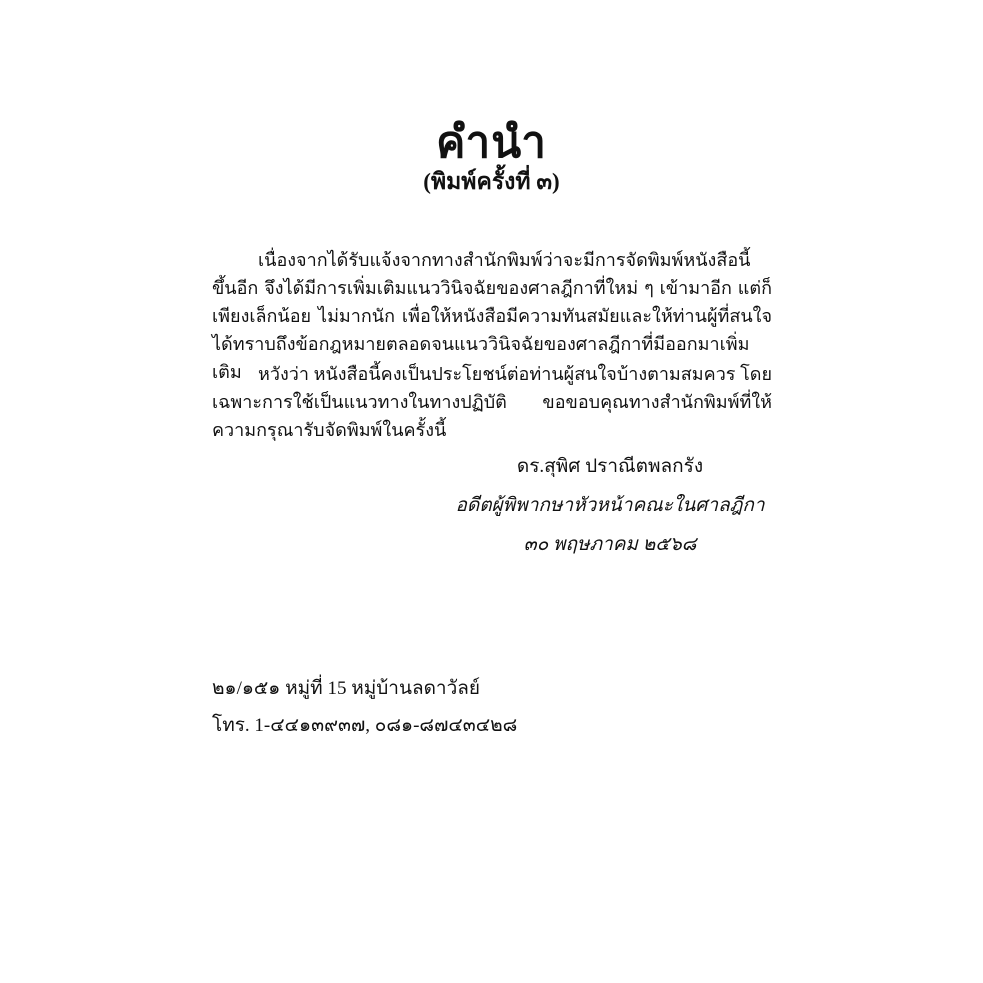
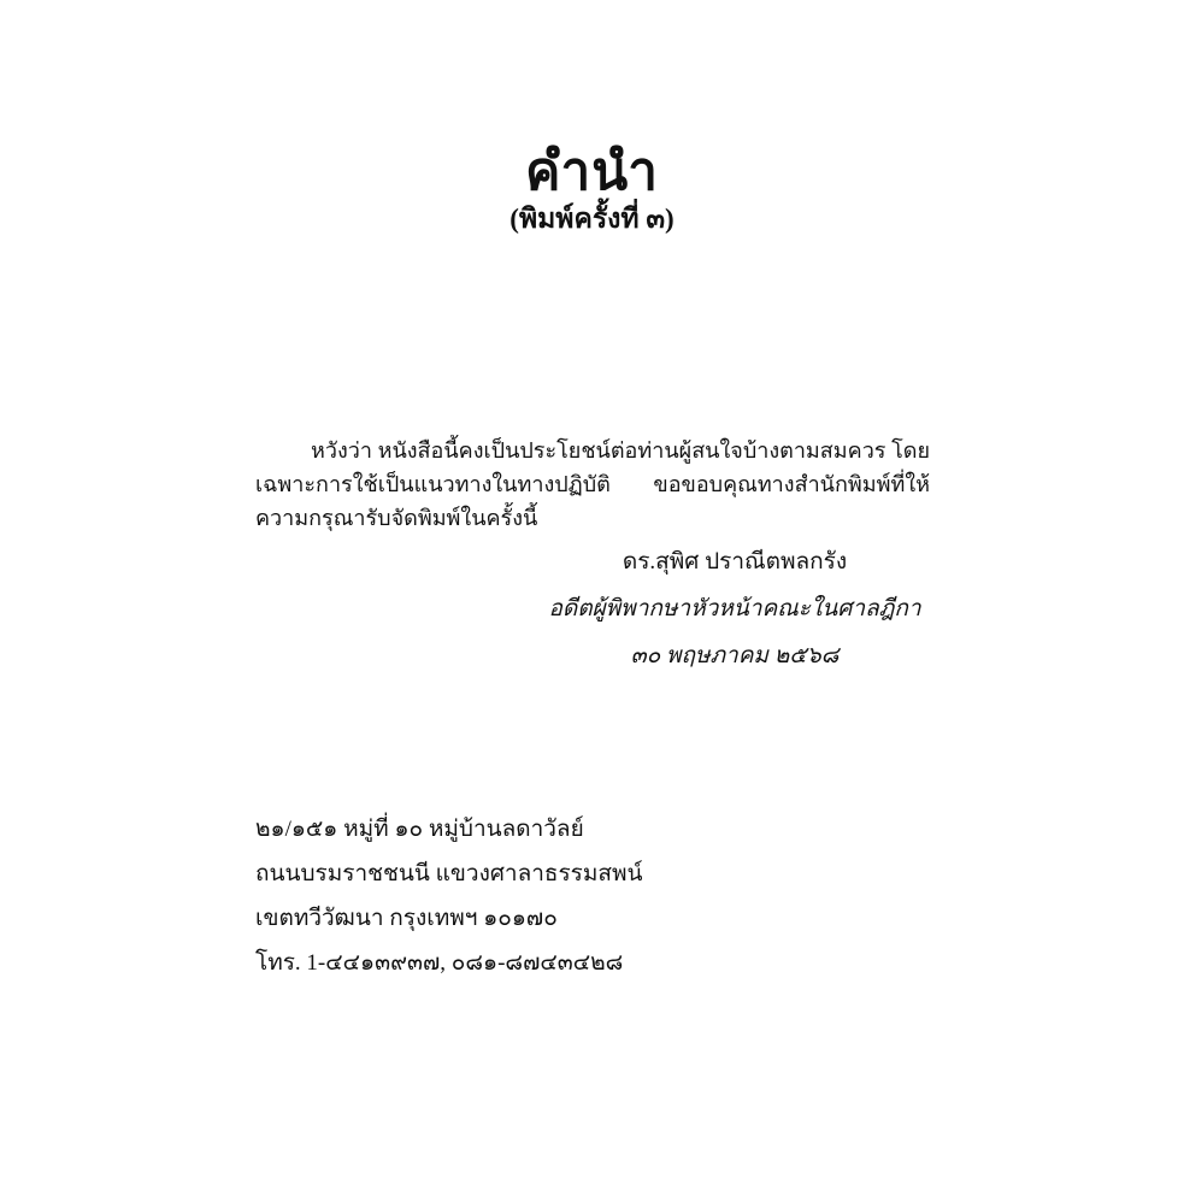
  คำนำ
  (พิมพ์ครั้งที่ ๓)
- เนื่องจากได้รับแจ้งจากทางสำนักพิมพ์ว่าจะมีการจัดพิมพ์หนังสือนี้ขึ้นอีก จึงได้มีการเพิ่มเติมแนววินิจฉัยของศาลฎีกาที่ใหม่ ๆ เข้ามาอีก แต่ก็เพียงเล็กน้อย ไม่มากนัก เพื่อให้หนังสือมีความทันสมัยและให้ท่านผู้ที่สนใจได้ทราบถึงข้อกฎหมายตลอดจนแนววินิจฉัยของศาลฎีกาที่มีออกมาเพิ่มเติม
  หวังว่า หนังสือนี้คงเป็นประโยชน์ต่อท่านผู้สนใจบ้างตามสมควร โดยเฉพาะการใช้เป็นแนวทางในทางปฏิบัติ ขอขอบคุณทางสำนักพิมพ์ที่ให้ความกรุณารับจัดพิมพ์ในครั้งนี้
  ดร.สุพิศ ปราณีตพลกรัง
  อดีตผู้พิพากษาหัวหน้าคณะในศาลฎีกา
  ๓๐ พฤษภาคม ๒๕๖๘
- ๒๑/๑๕๑ หมู่ที่ 15 หมู่บ้านลดาวัลย์
+ ๒๑/๑๕๑ หมู่ที่ ๑๐ หมู่บ้านลดาวัลย์
+ ถนนบรมราชชนนี แขวงศาลาธรรมสพน์
+ เขตทวีวัฒนา กรุงเทพฯ ๑๐๑๗๐
  โทร. 1-๔๔๑๓๙๓๗, ๐๘๑-๘๗๔๓๔๒๘
